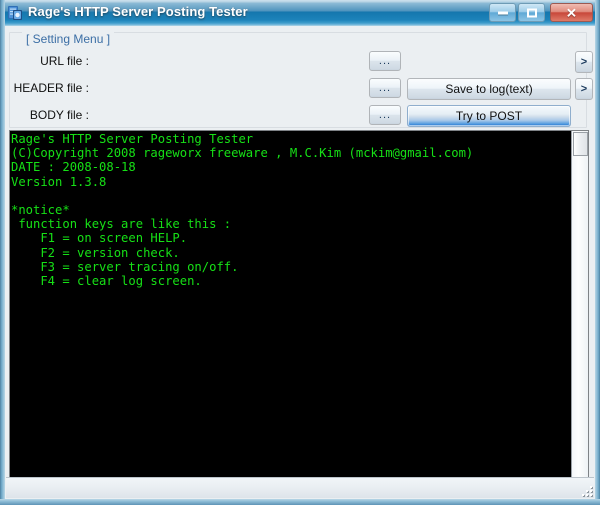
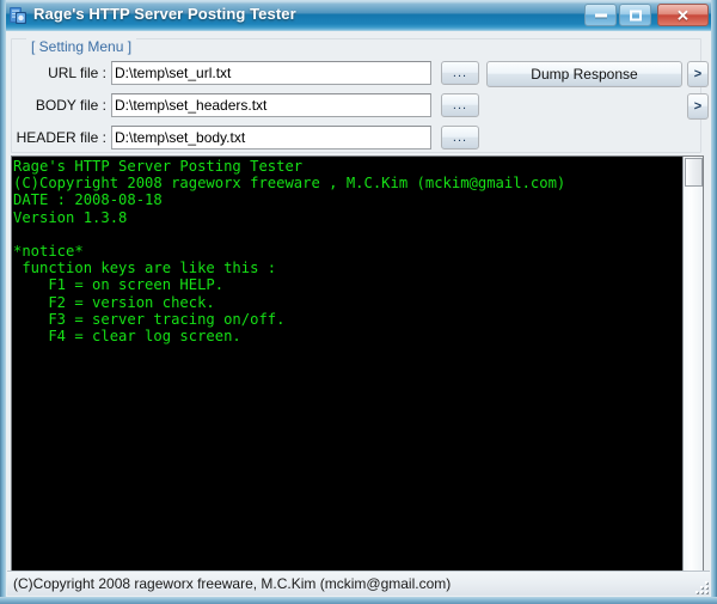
  Rage's HTTP Server Posting Tester
  ✕
  [ Setting Menu ]
  URL file :
+ D:\temp\set_url.txt
  ...
- HEADER file :
+ BODY file :
+ D:\temp\set_headers.txt
  ...
- BODY file :
+ HEADER file :
+ D:\temp\set_body.txt
  ...
+ Dump Response
  >
- Save to log(text)
  >
- Try to POST
  Rage's HTTP Server Posting Tester
  (C)Copyright 2008 rageworx freeware , M.C.Kim (mckim@gmail.com)
  DATE : 2008-08-18
  Version 1.3.8
  *notice*
  function keys are like this :
  F1 = on screen HELP.
  F2 = version check.
  F3 = server tracing on/off.
  F4 = clear log screen.
+ (C)Copyright 2008 rageworx freeware, M.C.Kim (mckim@gmail.com)
